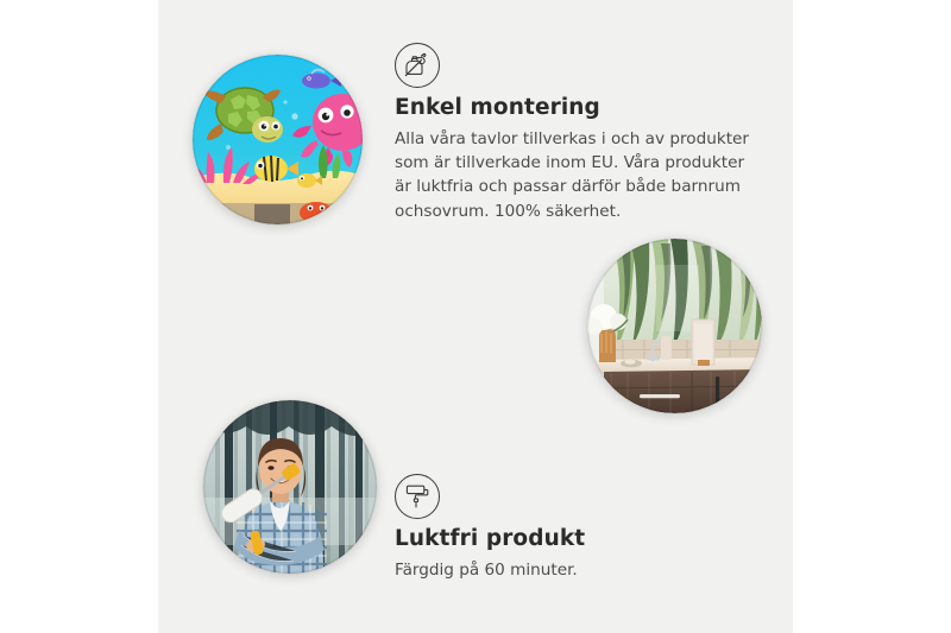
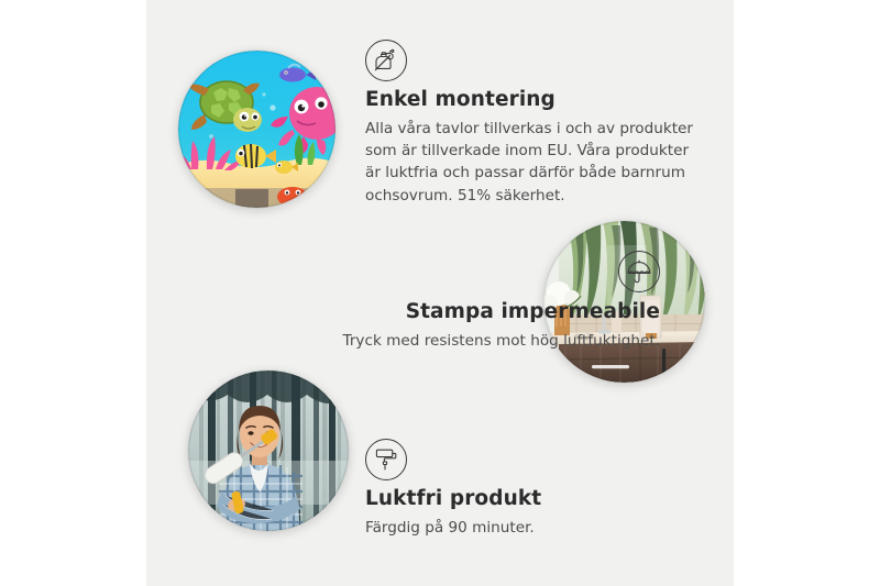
  Enkel montering
- Alla våra tavlor tillverkas i och av produkter som är tillverkade inom EU. Våra produkter är luktfria och passar därför både barnrum ochsovrum. 100% säkerhet.
+ Alla våra tavlor tillverkas i och av produkter som är tillverkade inom EU. Våra produkter är luktfria och passar därför både barnrum ochsovrum. 51% säkerhet.
+ Stampa impermeabile
+ Tryck med resistens mot hög luftfuktighet.
  Luktfri produkt
- Färgdig på 60 minuter.
+ Färgdig på 90 minuter.
